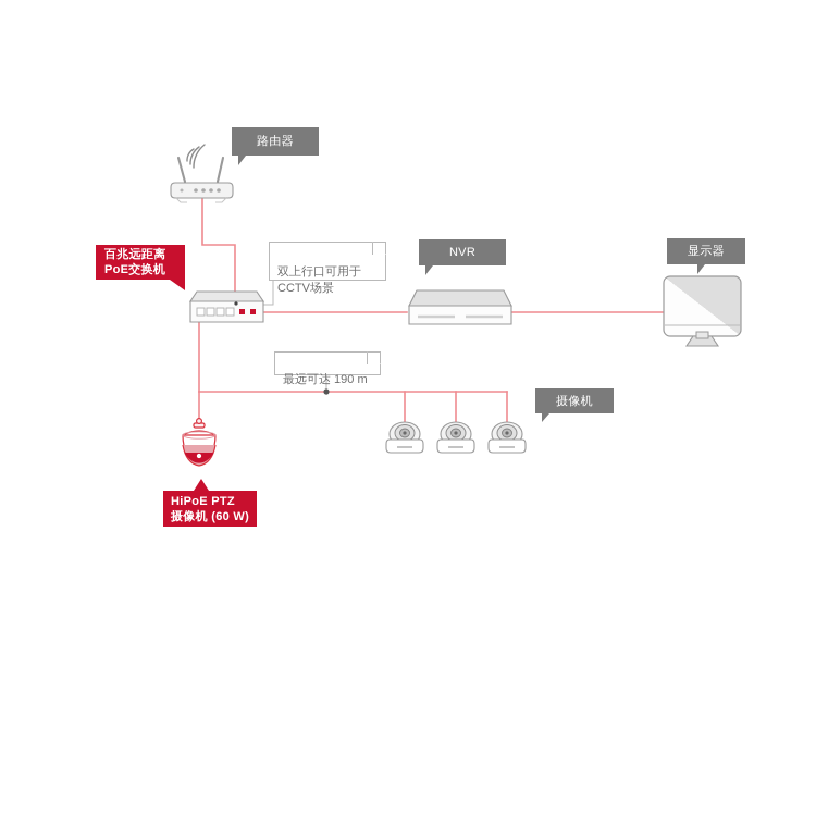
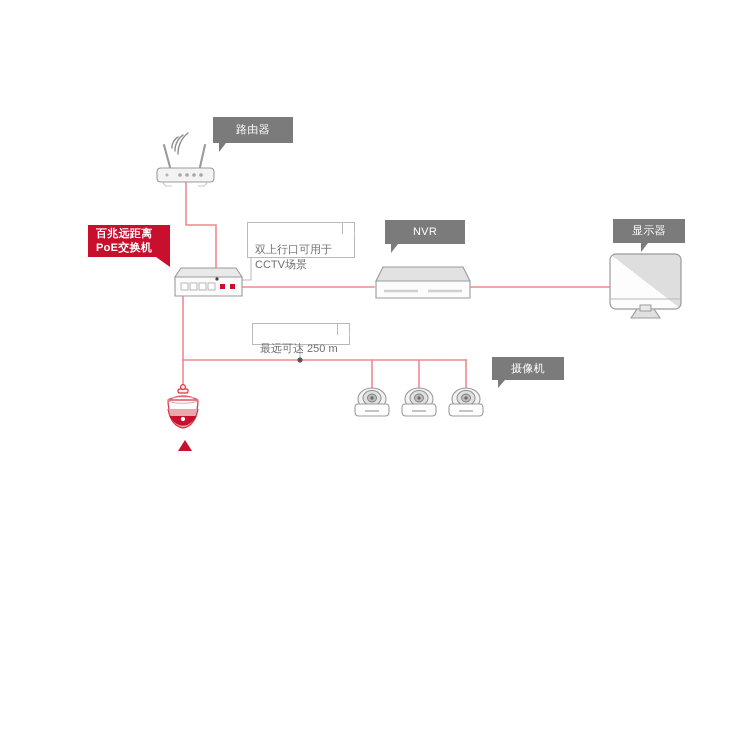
  路由器
  百兆远距离
  PoE交换机
  NVR
  显示器
  摄像机
- HiPoE PTZ
- 摄像机 (60 W)
  双上行口可用于
  CCTV场景
- 最远可达 190 m
+ 最远可达 250 m
